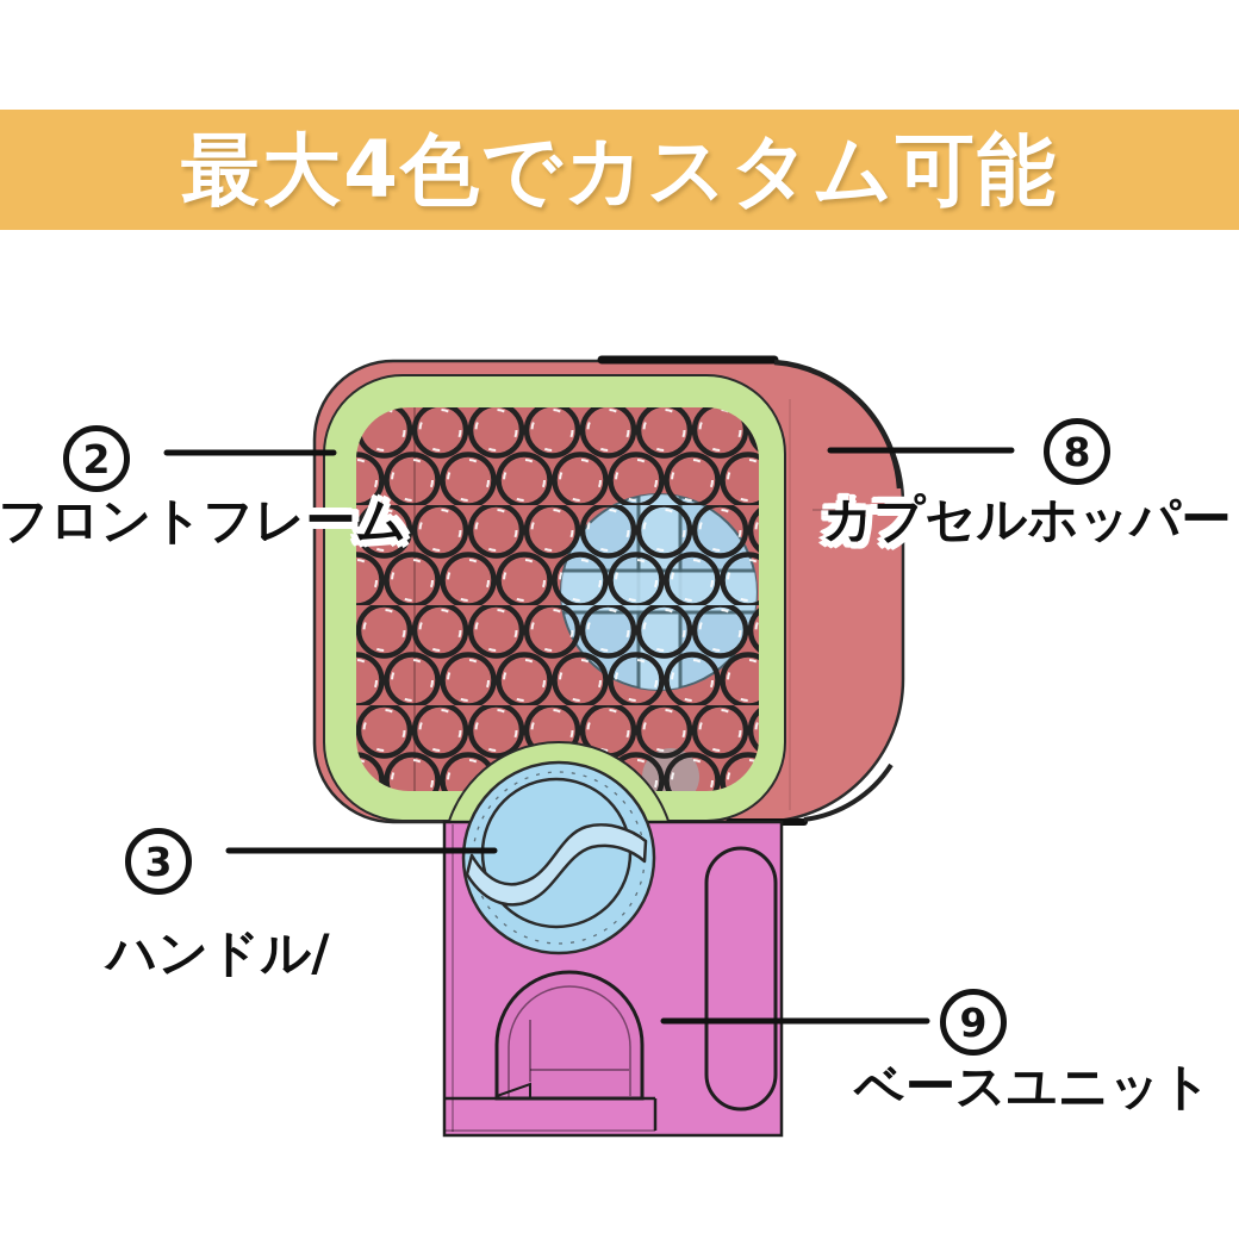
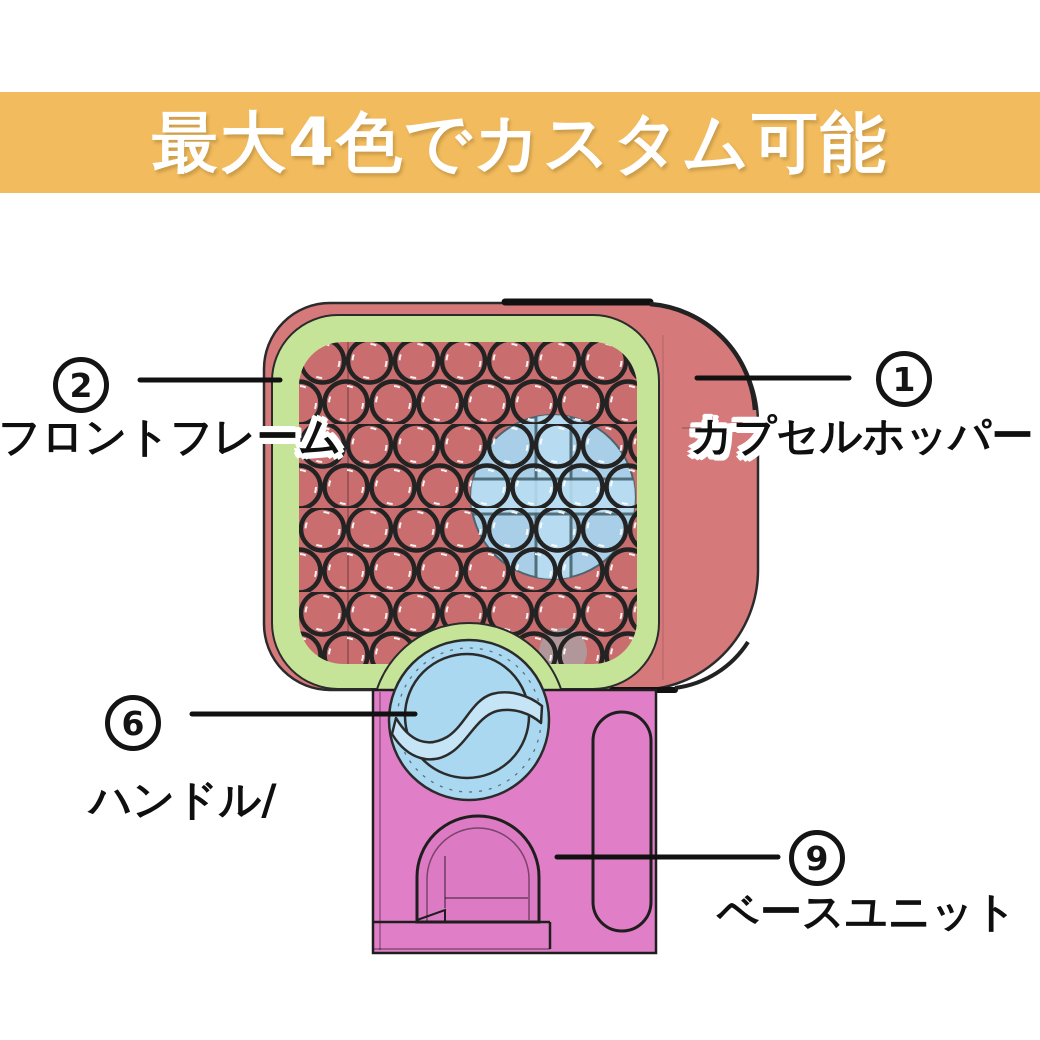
  最大4色でカスタム可能
- 8
+ 1
  2
- 3
+ 6
  9
  カプセルホッパー
  フロントフレーム
  ハンドル/
  ベースユニット
